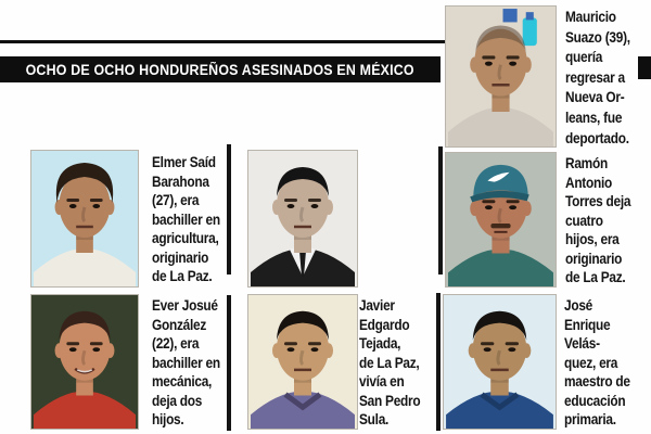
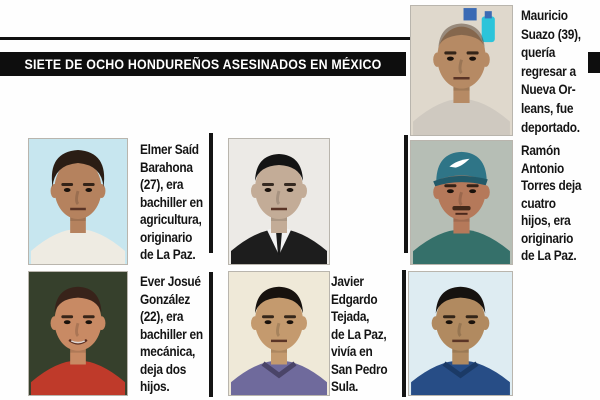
- OCHO DE OCHO HONDUREÑOS ASESINADOS EN MÉXICO
+ SIETE DE OCHO HONDUREÑOS ASESINADOS EN MÉXICO
  Mauricio
  Suazo (39),
  quería
  regresar a
  Nueva Or-
  leans, fue
  deportado.
  Elmer Saíd
  Barahona
  (27), era
  bachiller en
  agricultura,
  originario
  de La Paz.
  Ramón
  Antonio
  Torres deja
  cuatro
  hijos, era
  originario
  de La Paz.
  Ever Josué
  González
  (22), era
  bachiller en
  mecánica,
  deja dos
  hijos.
  Javier
  Edgardo
  Tejada,
  de La Paz,
  vivía en
  San Pedro
  Sula.
- José
- Enrique
- Velás-
- quez, era
- maestro de
- educación
- primaria.
